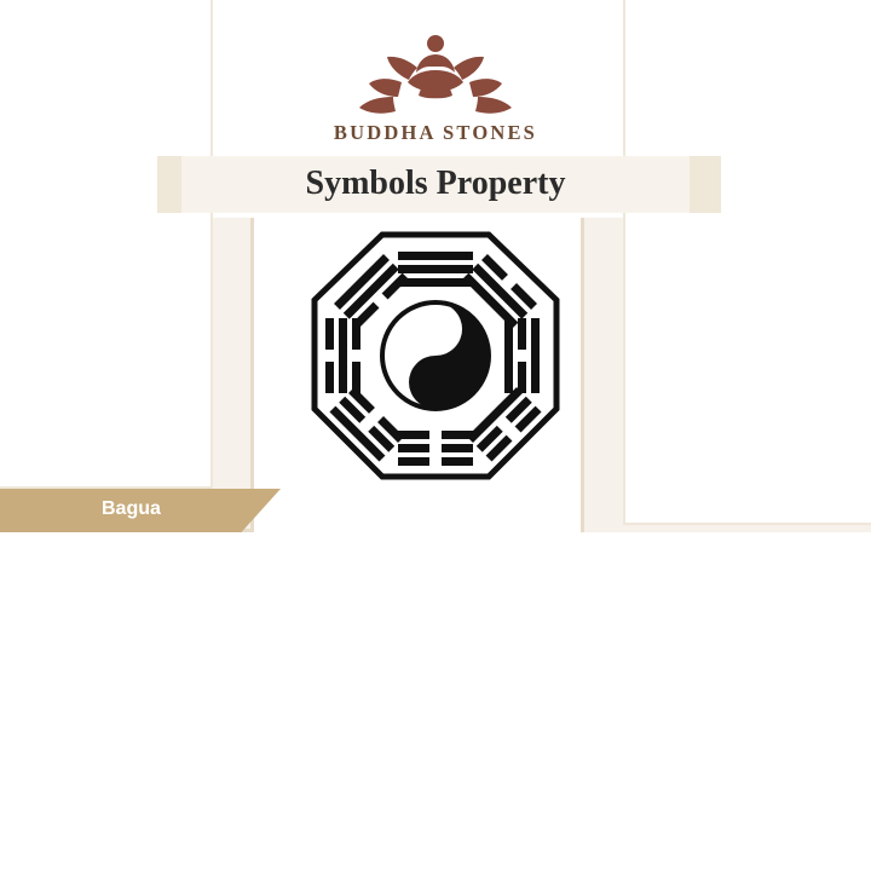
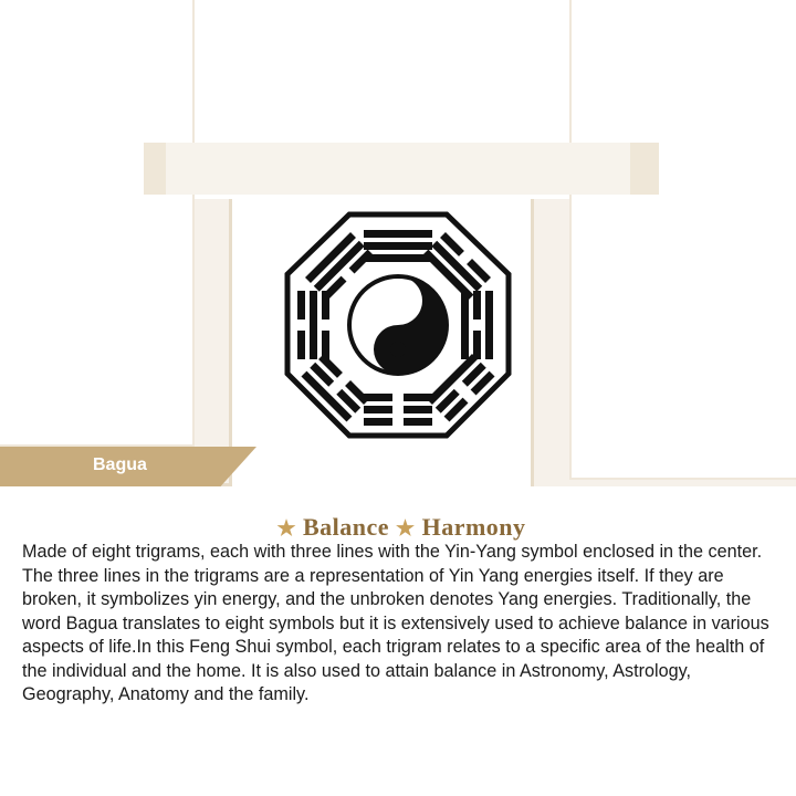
- BUDDHA STONES
- Symbols Property
  Bagua
+ ★ Balance ★ Harmony
+ Made of eight trigrams, each with three lines with the Yin-Yang symbol enclosed in the center. The three lines in the trigrams are a representation of Yin Yang energies itself. If they are broken, it symbolizes yin energy, and the unbroken denotes Yang energies. Traditionally, the word Bagua translates to eight symbols but it is extensively used to achieve balance in various aspects of life.In this Feng Shui symbol, each trigram relates to a specific area of the health of the individual and the home. It is also used to attain balance in Astronomy, Astrology, Geography, Anatomy and the family.
